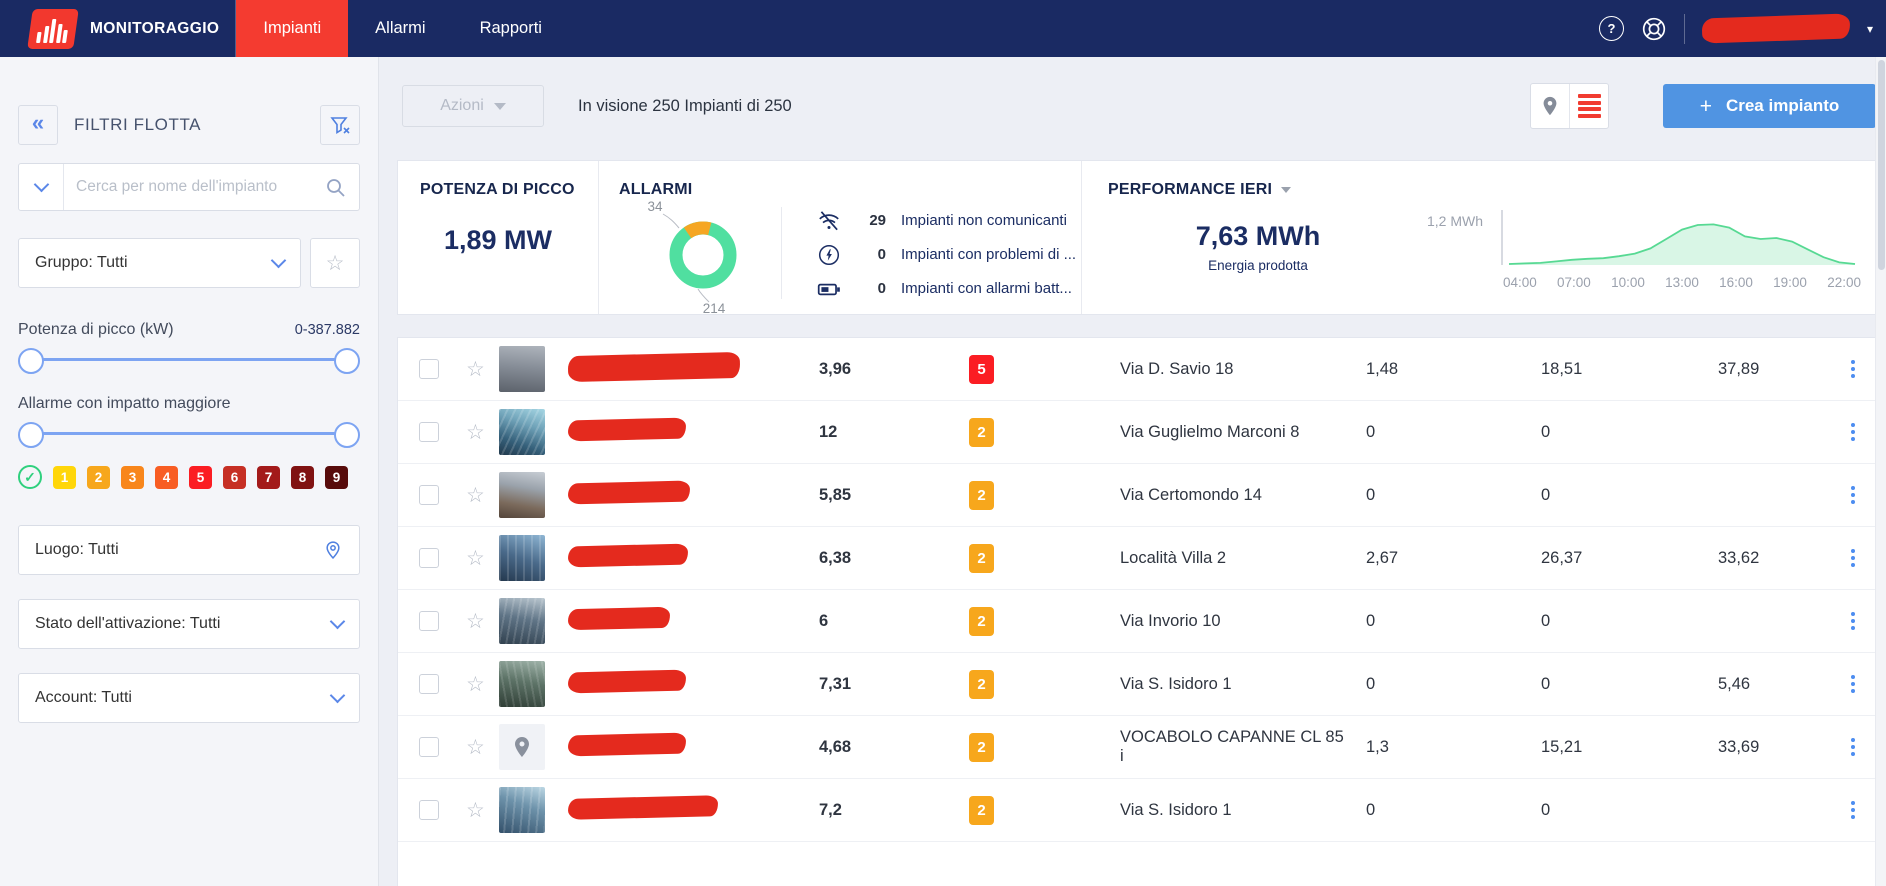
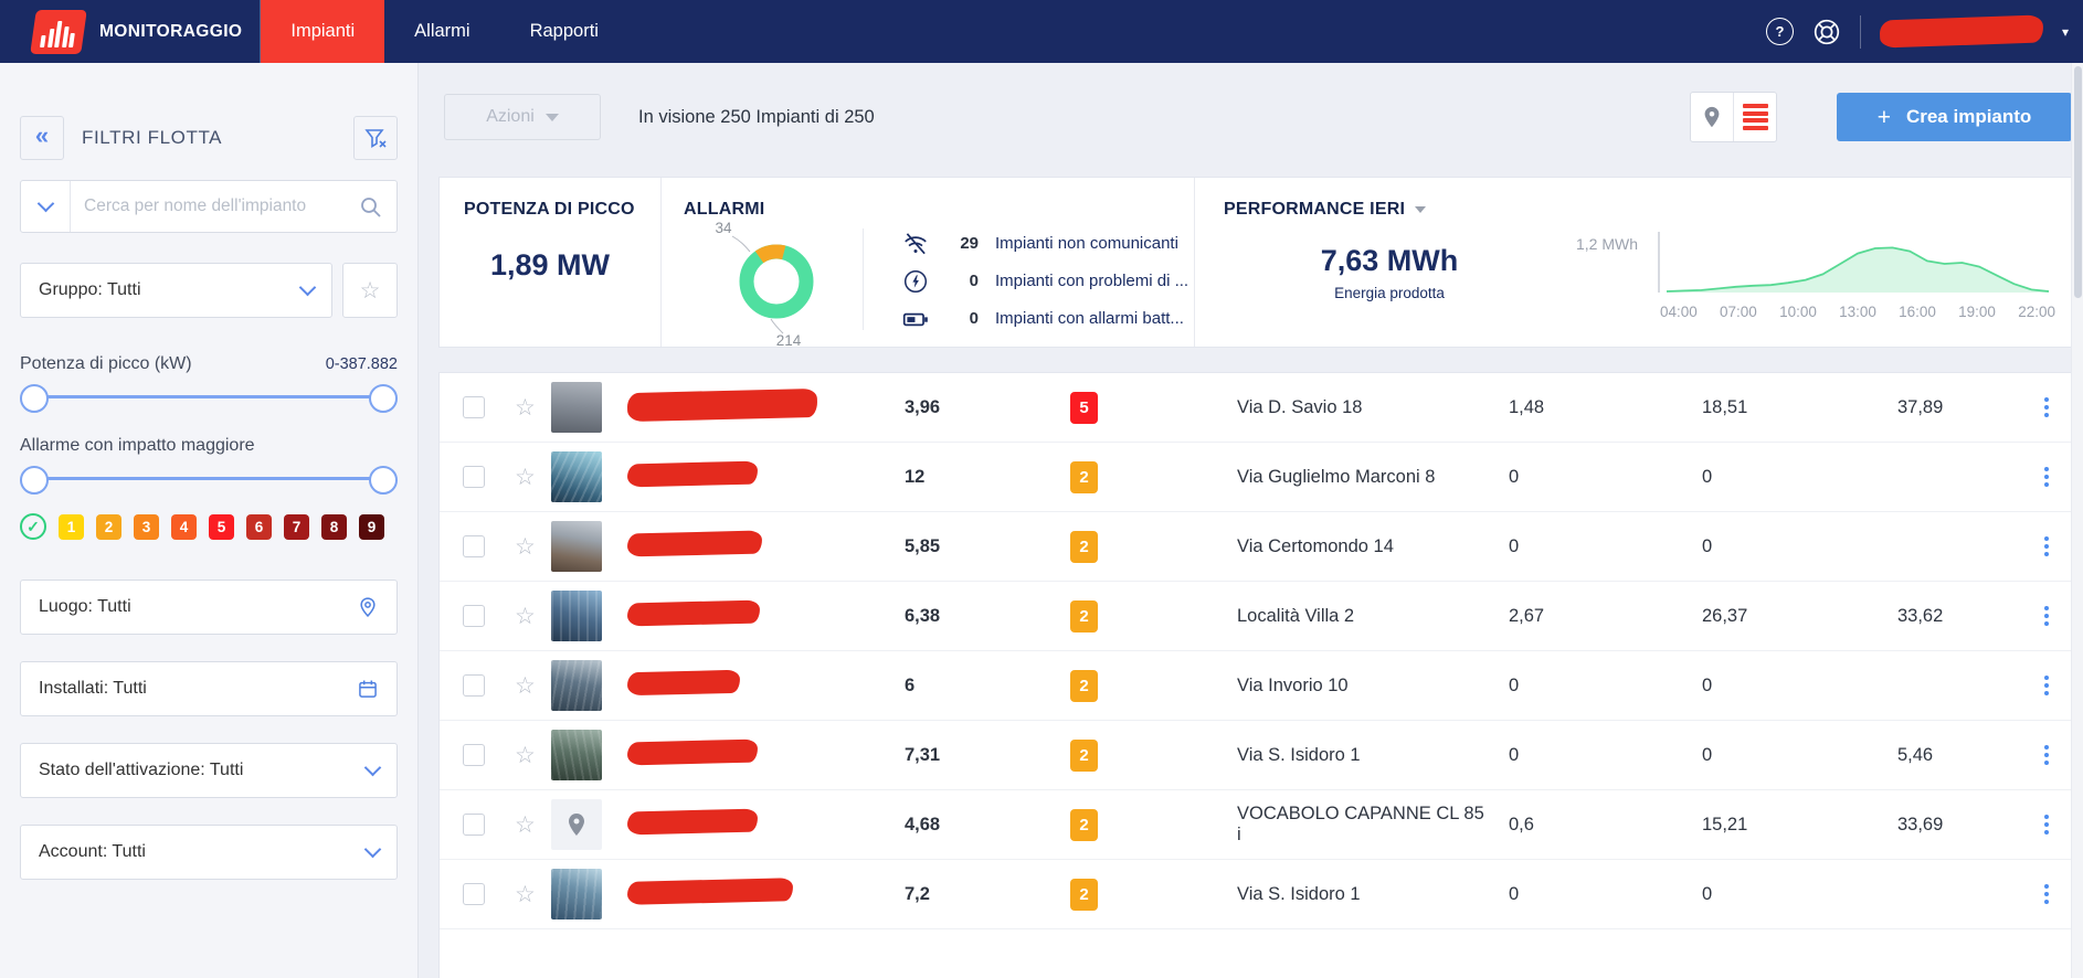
  MONITORAGGIO
  Impianti
  Allarmi
  Rapporti
  ?
  ▾
  «
  FILTRI FLOTTA
  Cerca per nome dell'impianto
  Gruppo: Tutti
  ☆
  Potenza di picco (kW)
  0-387.882
  Allarme con impatto maggiore
  ✓
  1
  2
  3
  4
  5
  6
  7
  8
  9
  Luogo: Tutti
+ Installati: Tutti
  Stato dell'attivazione: Tutti
  Account: Tutti
  Azioni
  In visione 250 Impianti di 250
  +
  Crea impianto
  POTENZA DI PICCO
  1,89 MW
  ALLARMI
  34
  214
  29
  Impianti non comunicanti
  0
  Impianti con problemi di ...
  0
  Impianti con allarmi batt...
  PERFORMANCE IERI
  7,63 MWh
  Energia prodotta
  1,2 MWh
  04:00
  07:00
  10:00
  13:00
  16:00
  19:00
  22:00
  ☆
  3,96
  5
  Via D. Savio 18
  1,48
  18,51
  37,89
  ☆
  12
  2
  Via Guglielmo Marconi 8
  0
  0
  ☆
  5,85
  2
  Via Certomondo 14
  0
  0
  ☆
  6,38
  2
  Località Villa 2
  2,67
  26,37
  33,62
  ☆
  6
  2
  Via Invorio 10
  0
  0
  ☆
  7,31
  2
  Via S. Isidoro 1
  0
  0
  5,46
  ☆
  4,68
  2
  VOCABOLO CAPANNE CL 85 i
- 1,3
+ 0,6
  15,21
  33,69
  ☆
  7,2
  2
  Via S. Isidoro 1
  0
  0
